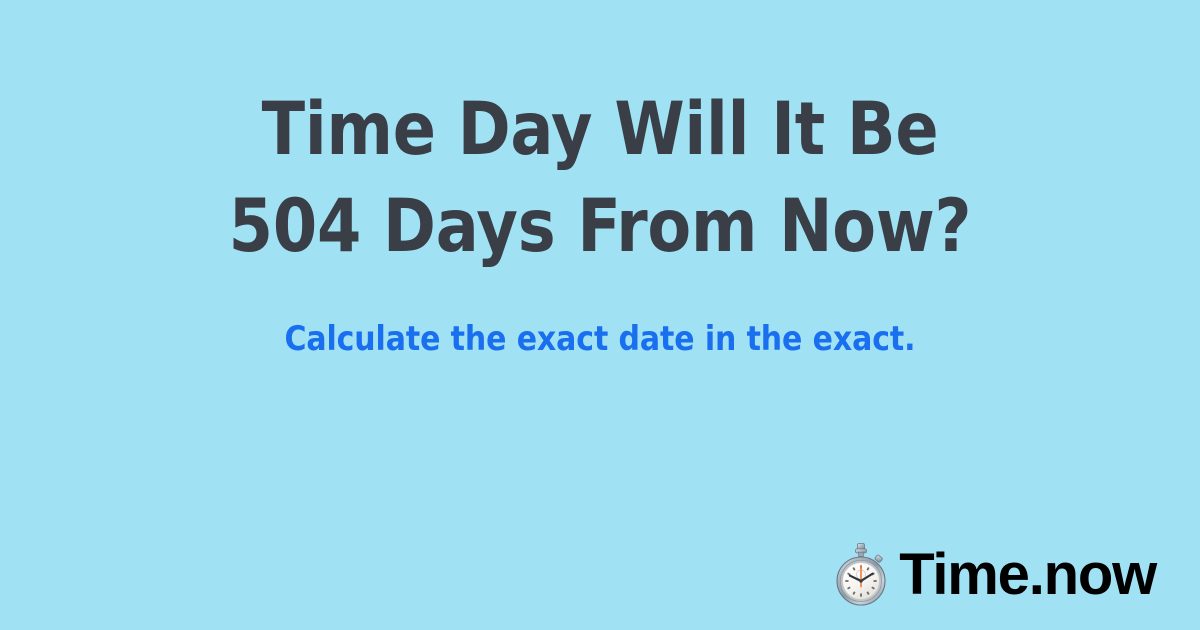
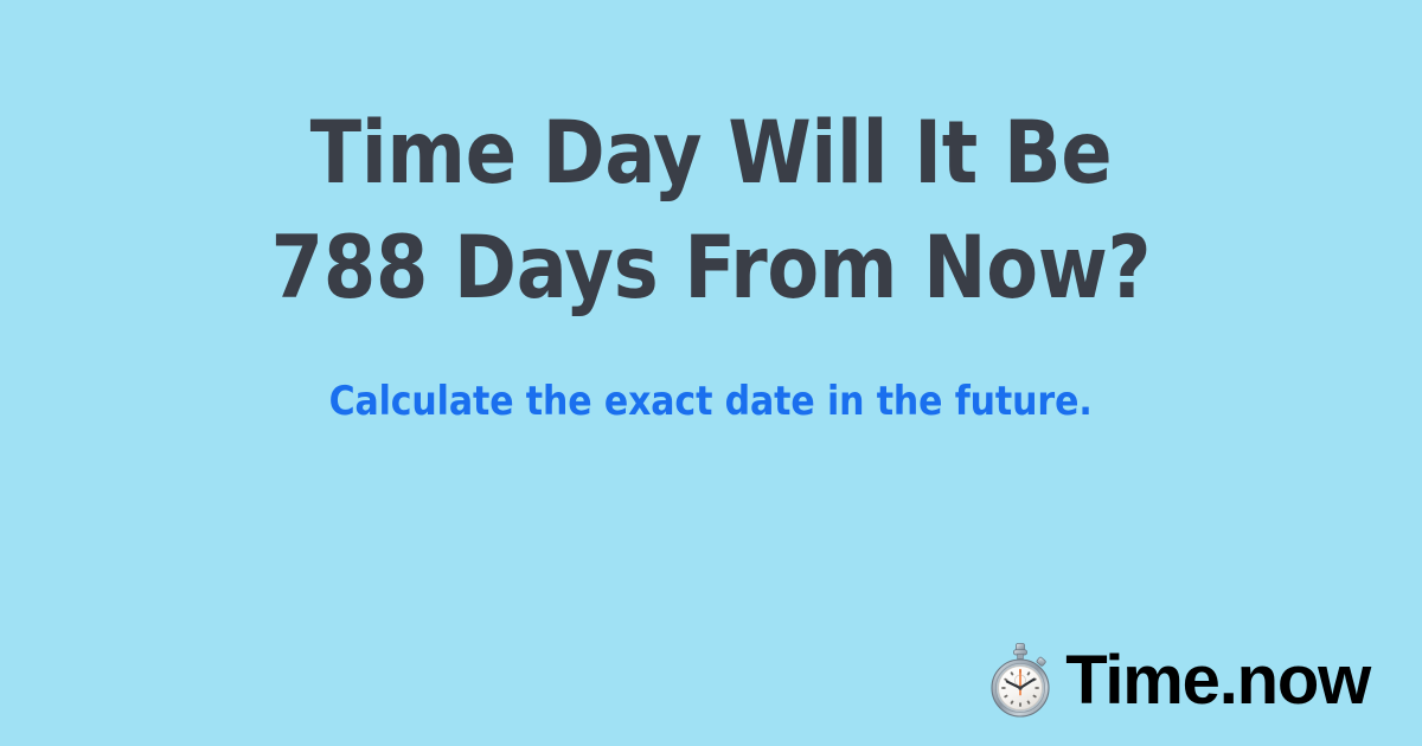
  Time Day Will It Be
- 504 Days From Now?
+ 788 Days From Now?
- Calculate the exact date in the exact.
+ Calculate the exact date in the future.
  Time.now
